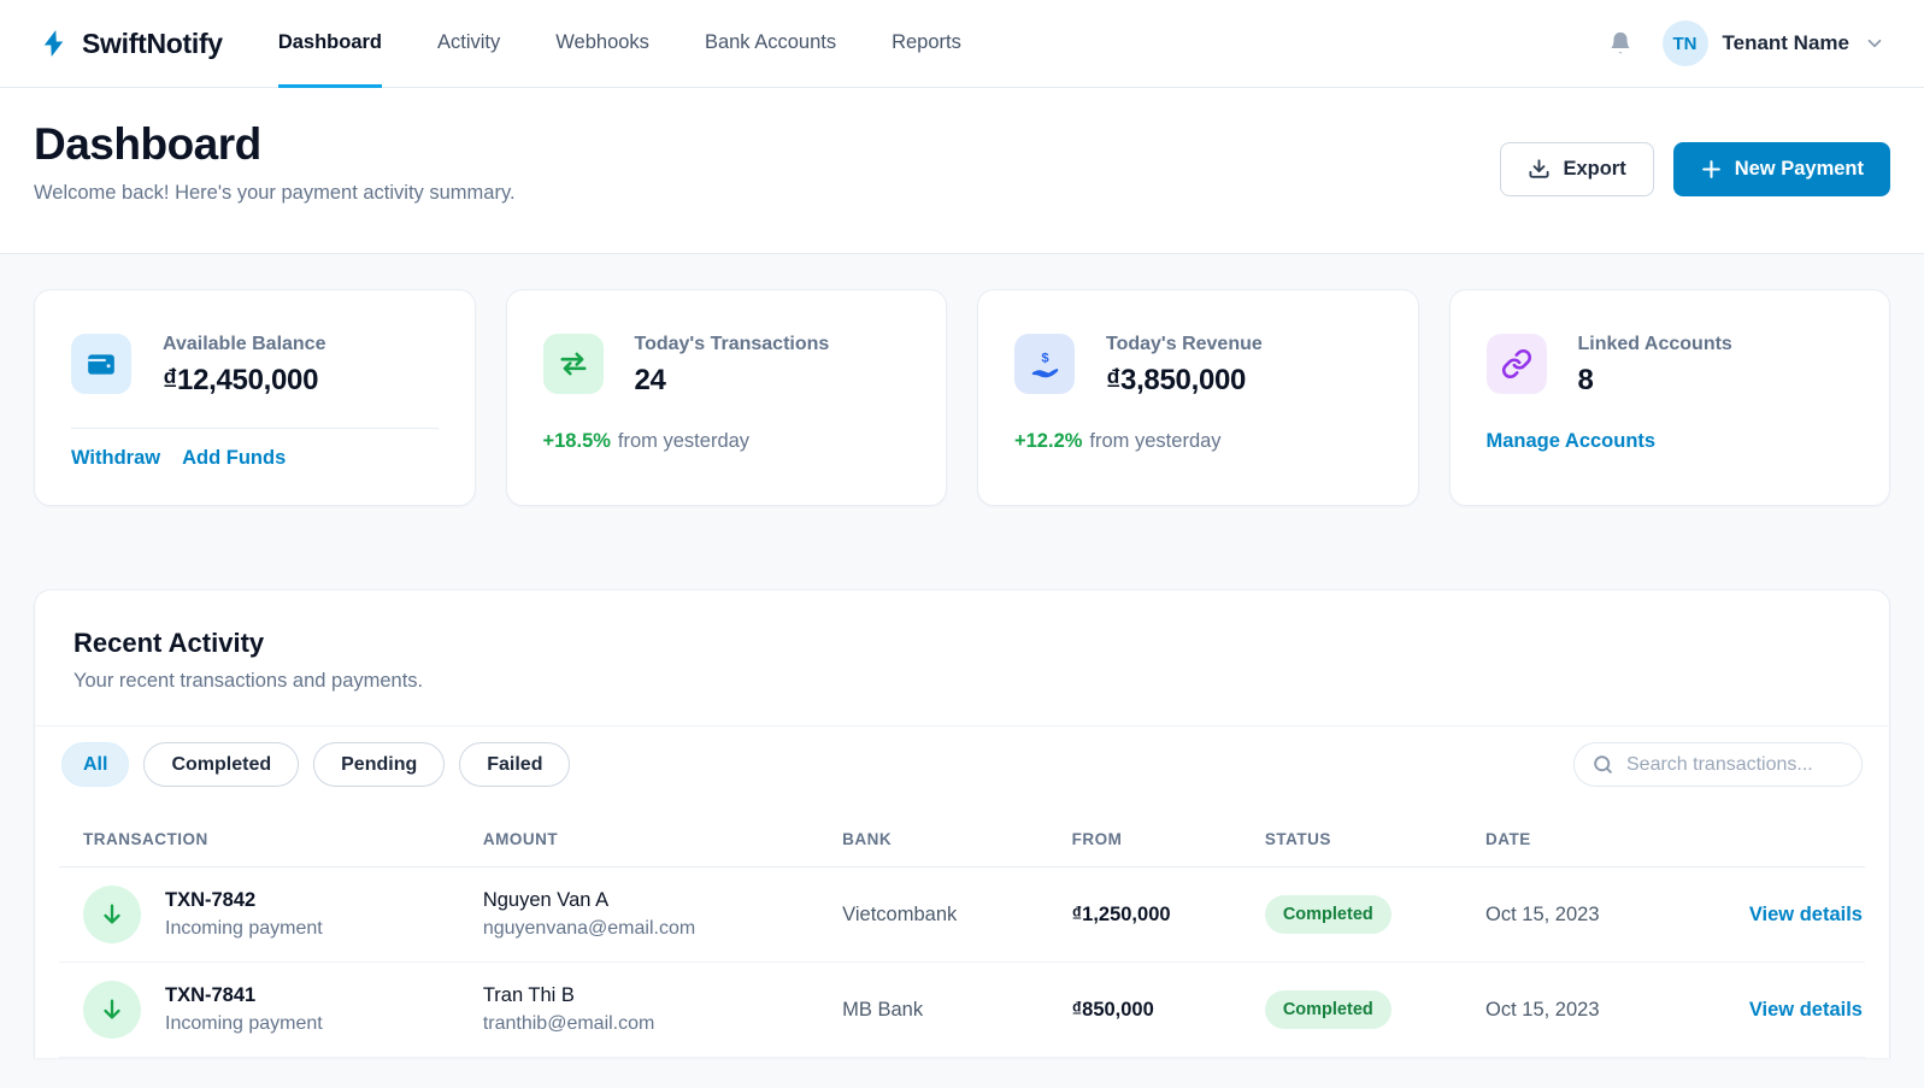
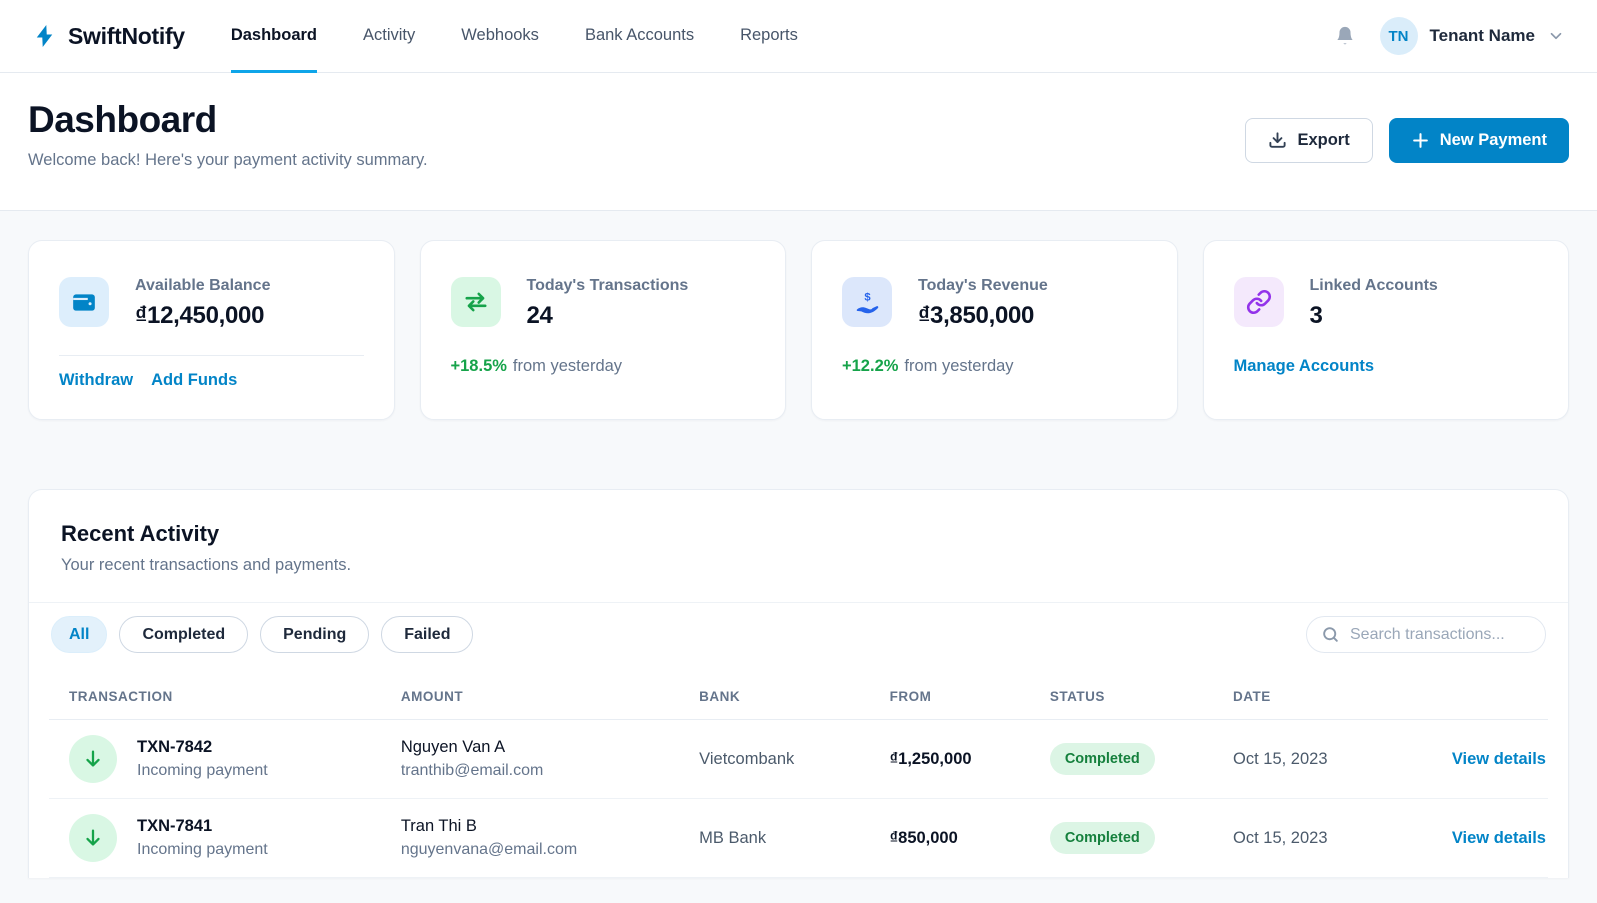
  SwiftNotify
  Dashboard
  Activity
  Webhooks
  Bank Accounts
  Reports
  TN
  Tenant Name
  Dashboard
  Welcome back! Here's your payment activity summary.
  Export
  New Payment
  Available Balance
  ₫12,450,000
  Withdraw
  Add Funds
  Today's Transactions
  24
  +18.5%
  from yesterday
  $
  Today's Revenue
  ₫3,850,000
  +12.2%
  from yesterday
  Linked Accounts
- 8
+ 3
  Manage Accounts
  Recent Activity
  Your recent transactions and payments.
  All
  Completed
  Pending
  Failed
  Search transactions...
  TRANSACTION
  AMOUNT
  BANK
  FROM
  STATUS
  DATE
  TXN-7842
  Incoming payment
  Nguyen Van A
- nguyenvana@email.com
+ tranthib@email.com
  Vietcombank
  ₫1,250,000
  Completed
  Oct 15, 2023
  View details
  TXN-7841
  Incoming payment
  Tran Thi B
- tranthib@email.com
+ nguyenvana@email.com
  MB Bank
  ₫850,000
  Completed
  Oct 15, 2023
  View details
